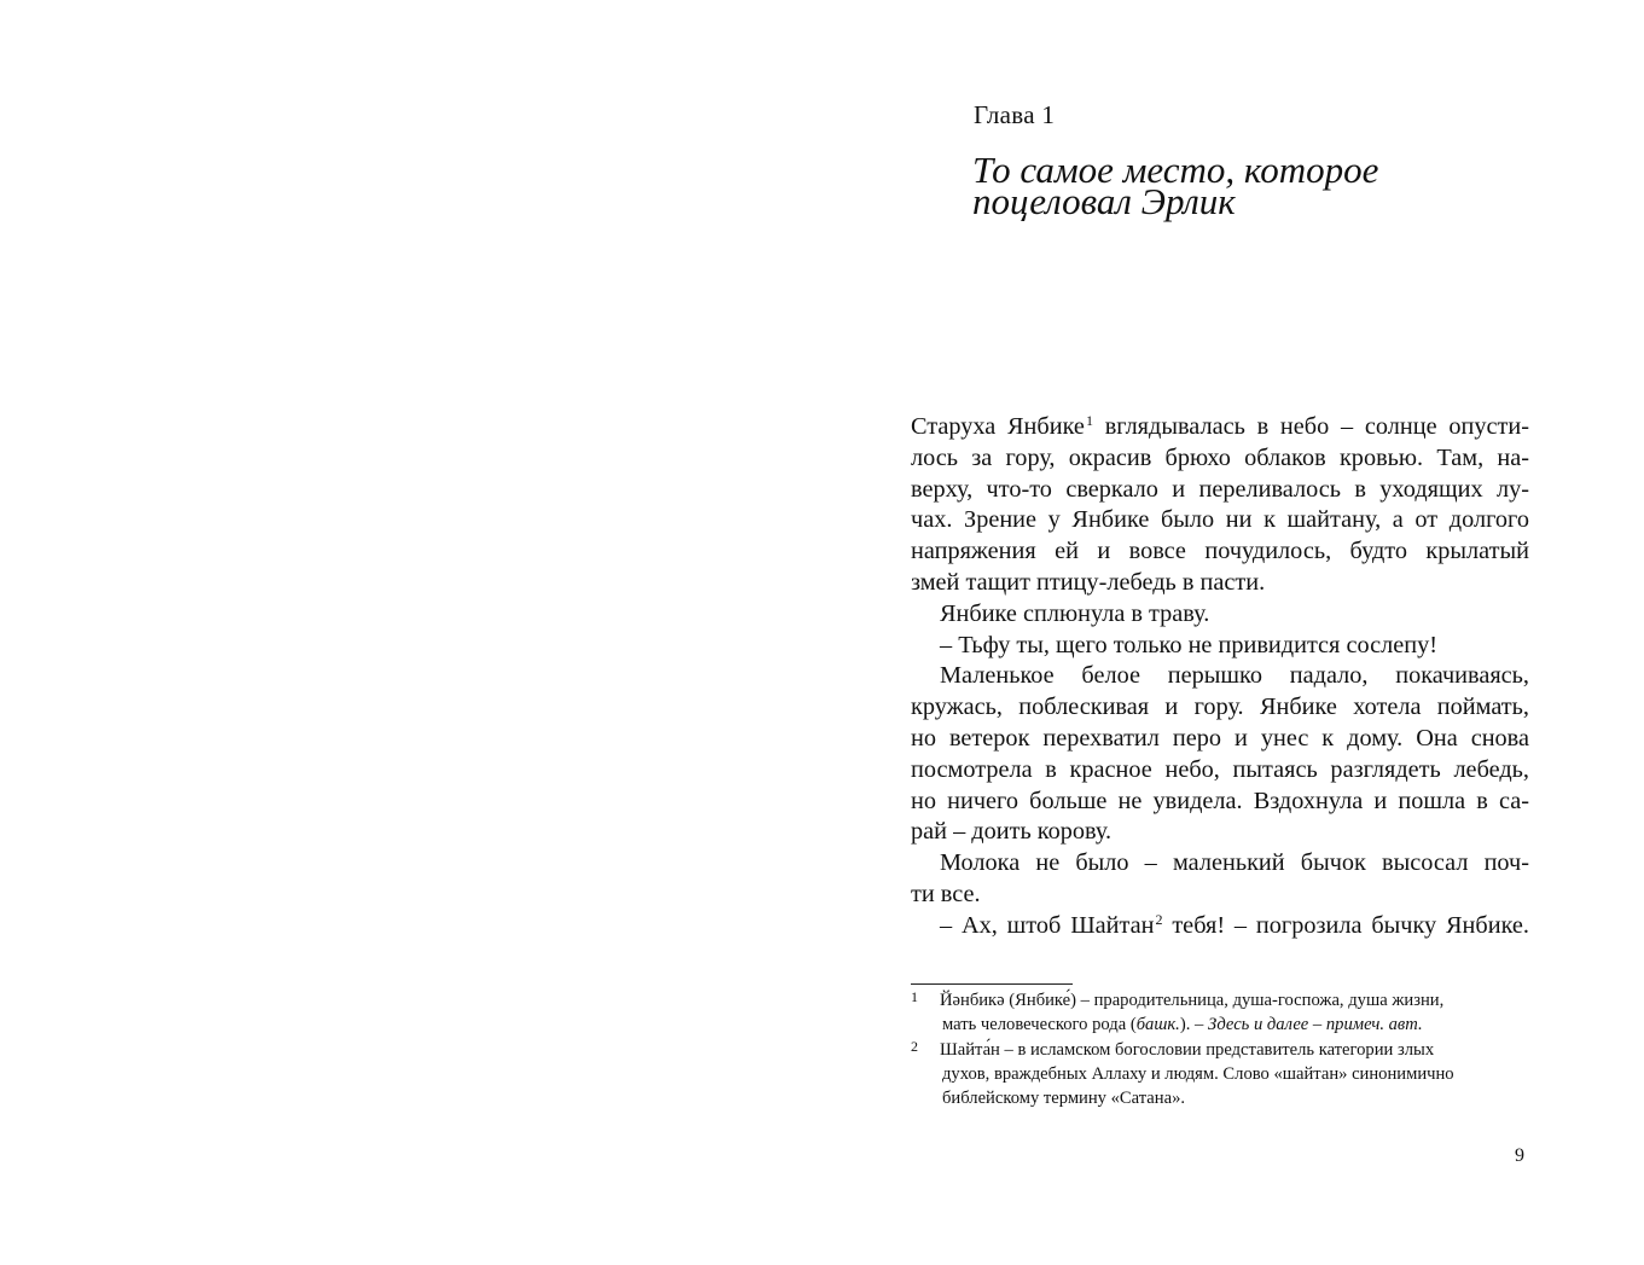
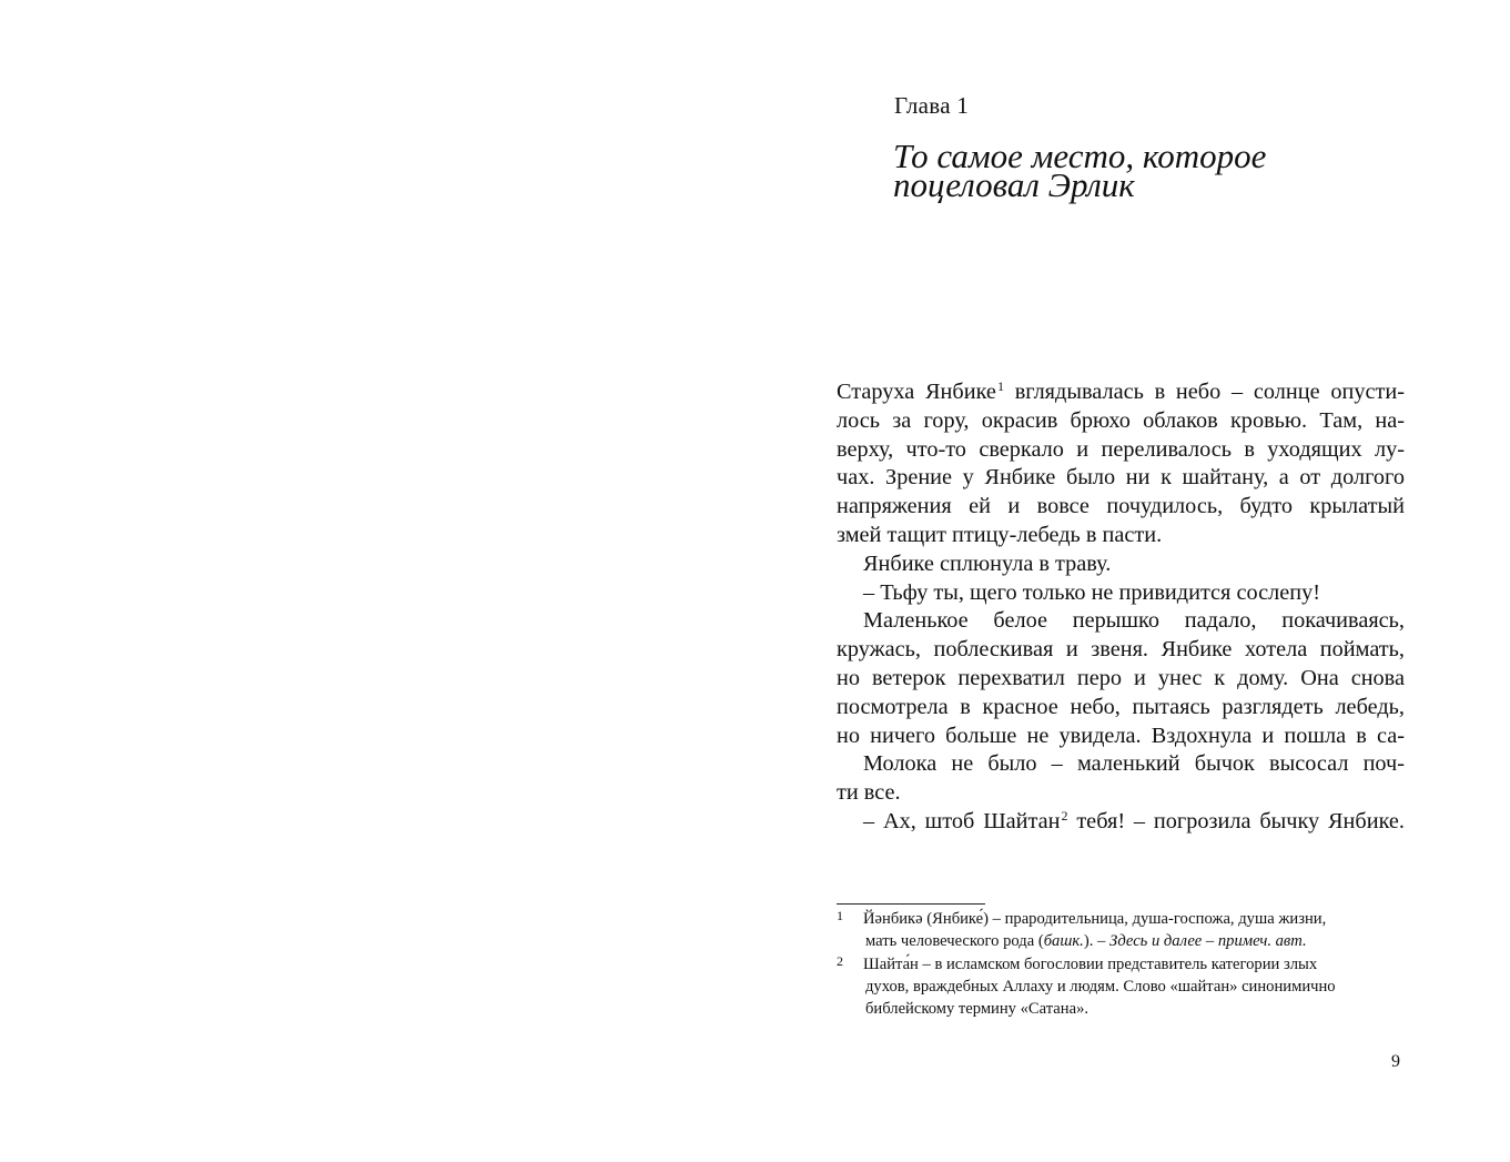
  Глава 1
  То самое место, которое
  поцеловал Эрлик
  Старуха Янбике1 вглядывалась в небо – солнце опусти-
  лось за гору, окрасив брюхо облаков кровью. Там, на-
  верху, что-то сверкало и переливалось в уходящих лу-
  чах. Зрение у Янбике было ни к шайтану, а от долгого
  напряжения ей и вовсе почудилось, будто крылатый
  змей тащит птицу-лебедь в пасти.
  Янбике сплюнула в траву.
  – Тьфу ты, щего только не привидится сослепу!
  Маленькое белое перышко падало, покачиваясь,
- кружась, поблескивая и гору. Янбике хотела поймать,
+ кружась, поблескивая и звеня. Янбике хотела поймать,
  но ветерок перехватил перо и унес к дому. Она снова
  посмотрела в красное небо, пытаясь разглядеть лебедь,
  но ничего больше не увидела. Вздохнула и пошла в са-
- рай – доить корову.
  Молока не было – маленький бычок высосал поч-
  ти все.
  – Ах, штоб Шайтан2 тебя! – погрозила бычку Янбике.
  1
  Йәнбикә (Янбике́) – прародительница, душа-госпожа, душа жизни,
  мать человеческого рода (башк.). – Здесь и далее – примеч. авт.
  2
  Шайта́н – в исламском богословии представитель категории злых
  духов, враждебных Аллаху и людям. Слово «шайтан» синонимично
  библейскому термину «Сатана».
  9
